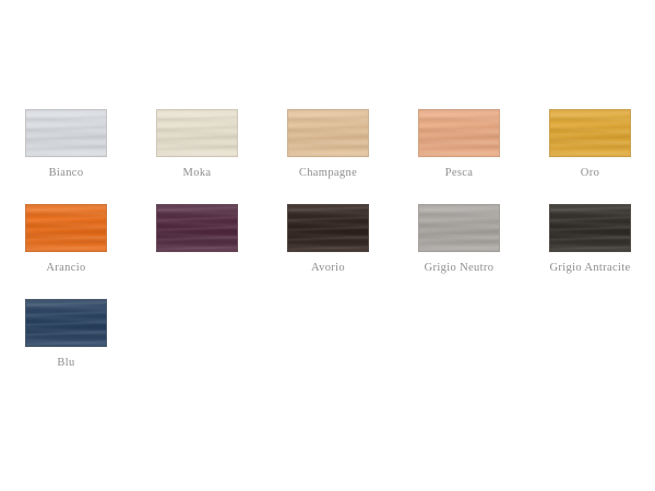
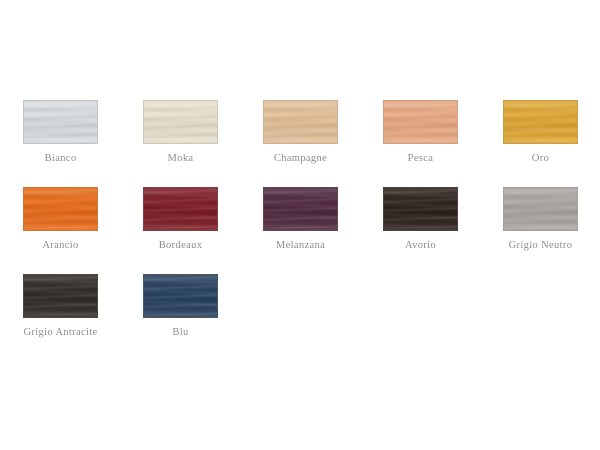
  Bianco
  Moka
  Champagne
  Pesca
  Oro
  Arancio
+ Bordeaux
+ Melanzana
  Avorio
  Grigio Neutro
  Grigio Antracite
  Blu
